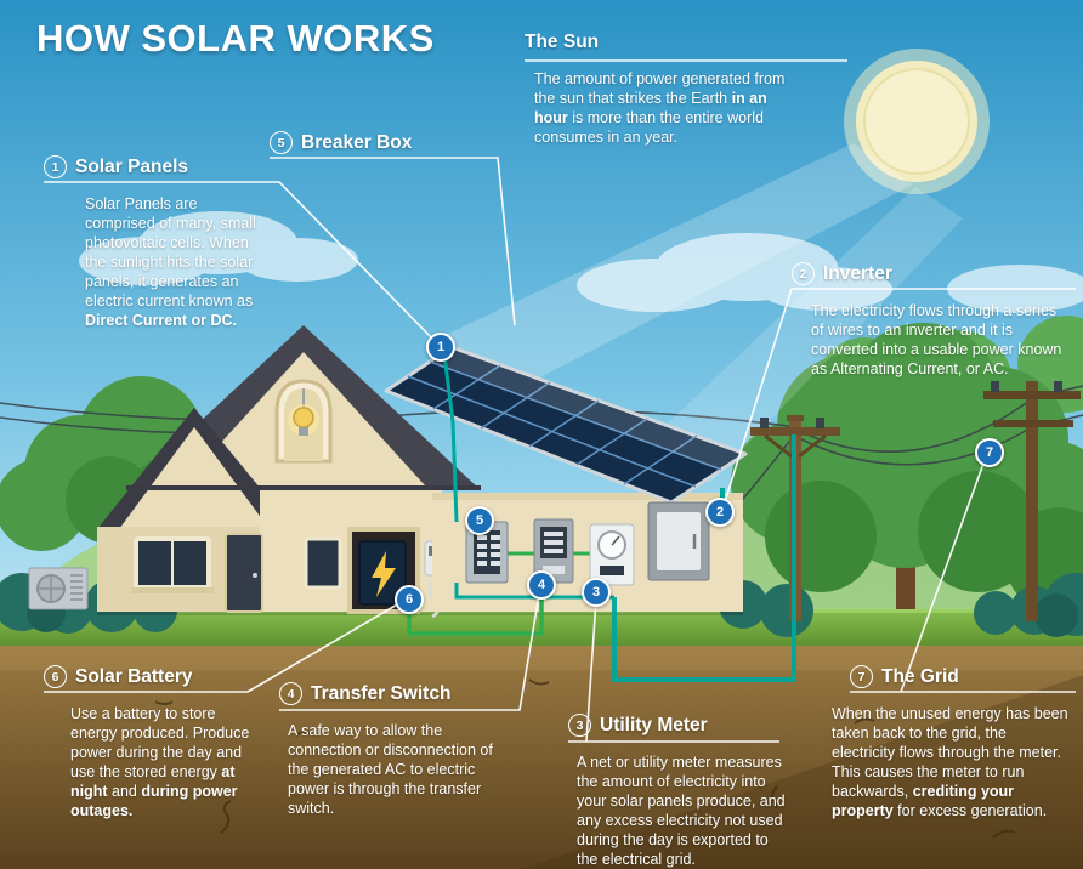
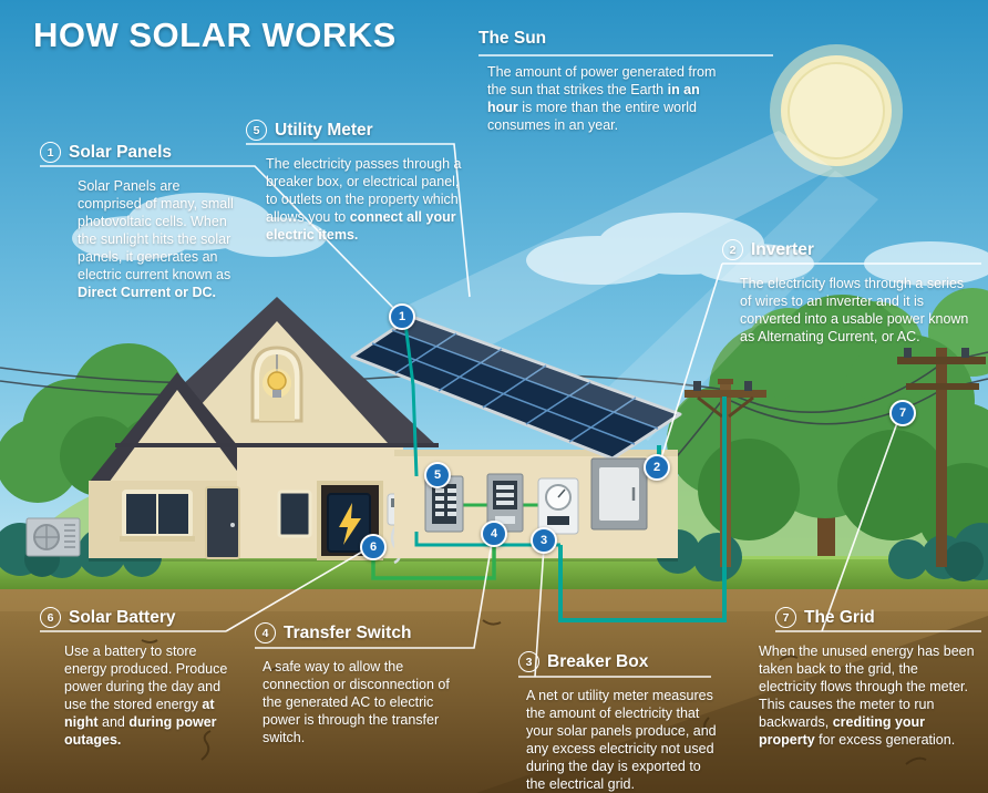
  HOW SOLAR WORKS
  The Sun
  The amount of power generated from the sun that strikes the Earth in an hour is more than the entire world consumes in an year.
  1
  Solar Panels
  Solar Panels are comprised of many, small photovoltaic cells. When the sunlight hits the solar panels, it generates an electric current known as Direct Current or DC.
  5
- Breaker Box
+ Utility Meter
+ The electricity passes through a breaker box, or electrical panel, to outlets on the property which allows you to connect all your electric items.
  2
  Inverter
  The electricity flows through a series of wires to an inverter and it is converted into a usable power known as Alternating Current, or AC.
  6
  Solar Battery
  Use a battery to store energy produced. Produce power during the day and use the stored energy at night and during power outages.
  4
  Transfer Switch
  A safe way to allow the connection or disconnection of the generated AC to electric power is through the transfer switch.
  3
- Utility Meter
+ Breaker Box
- A net or utility meter measures the amount of electricity into your solar panels produce, and any excess electricity not used during the day is exported to the electrical grid.
+ A net or utility meter measures the amount of electricity that your solar panels produce, and any excess electricity not used during the day is exported to the electrical grid.
  7
  The Grid
  When the unused energy has been taken back to the grid, the electricity flows through the meter. This causes the meter to run backwards, crediting your property for excess generation.
  1
  2
  3
  4
  5
  6
  7
